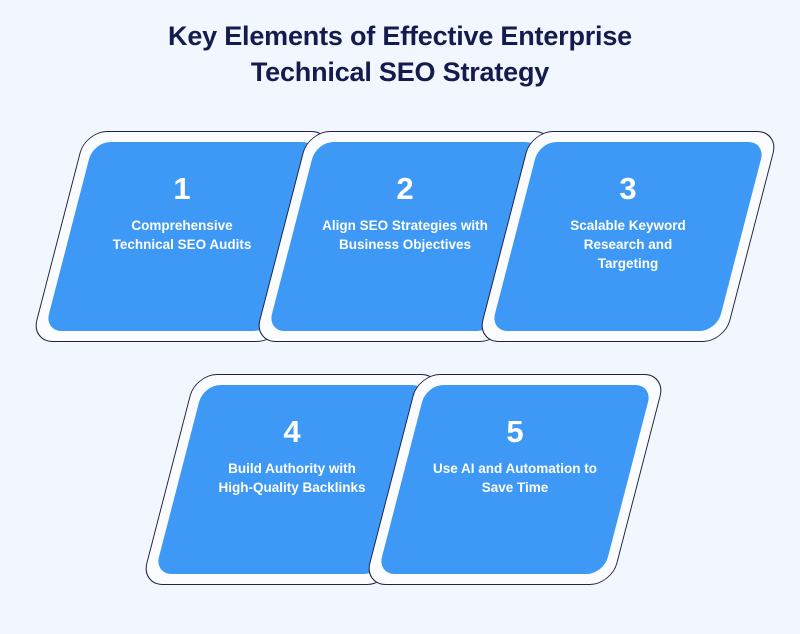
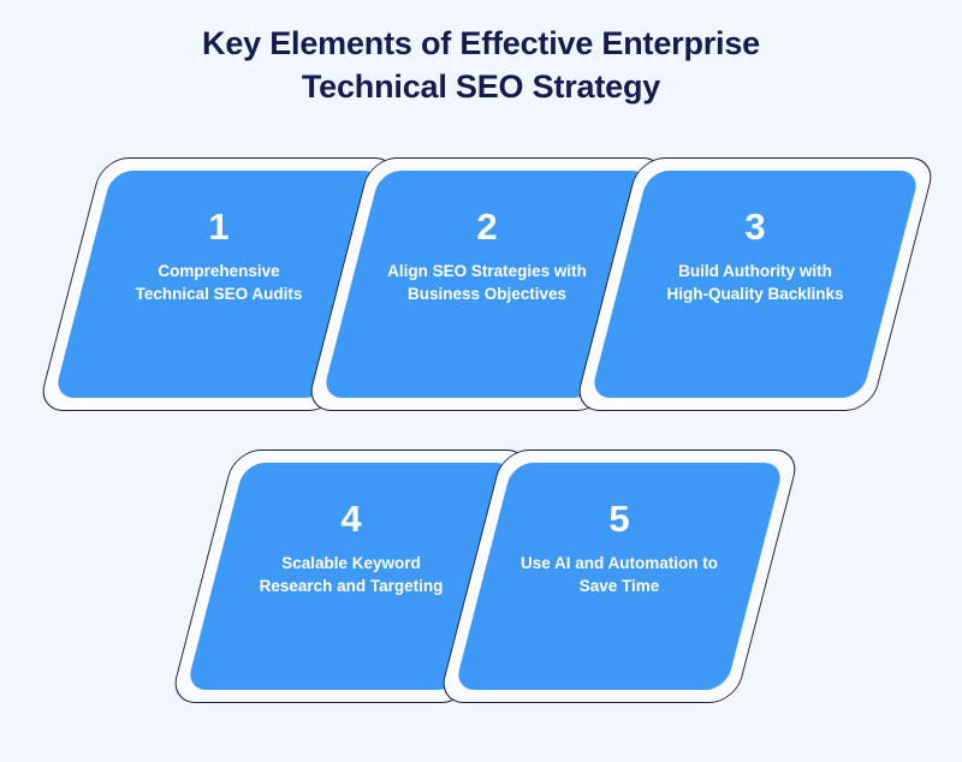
  Key Elements of Effective Enterprise
  Technical SEO Strategy
  1
  Comprehensive Technical SEO Audits
  2
  Align SEO Strategies with Business Objectives
  3
- Scalable Keyword Research and Targeting
+ Build Authority with High-Quality Backlinks
  4
- Build Authority with High-Quality Backlinks
+ Scalable Keyword Research and Targeting
  5
  Use AI and Automation to Save Time
